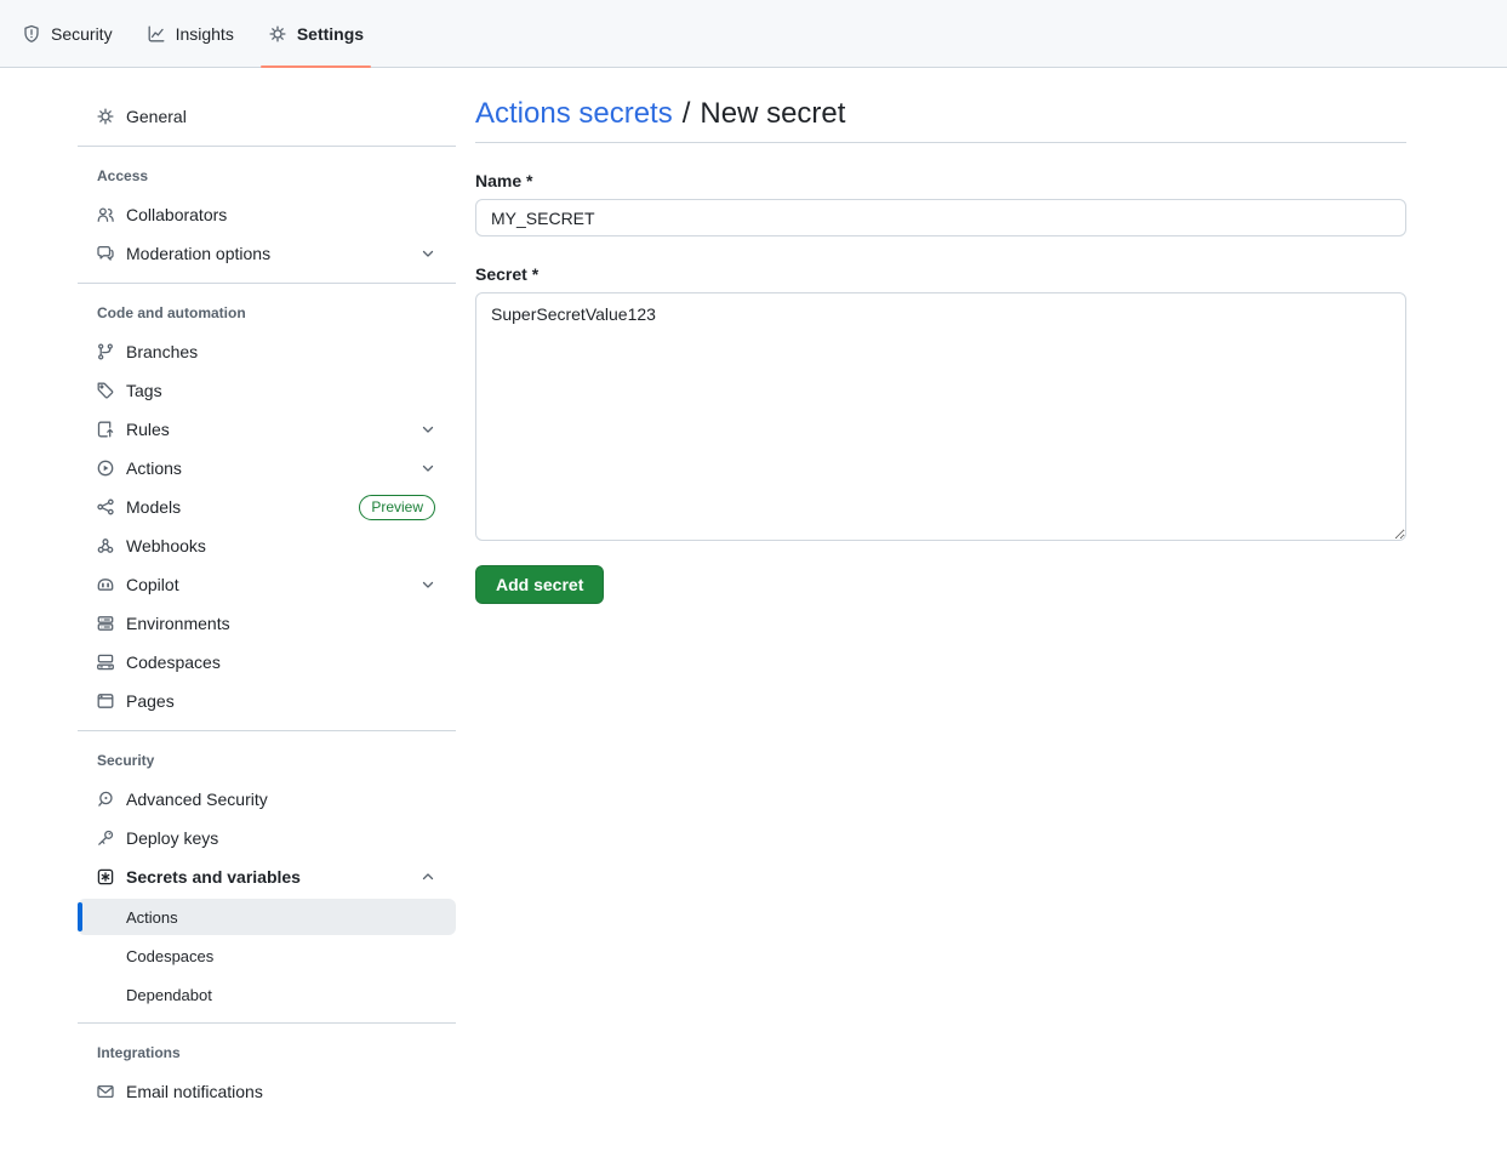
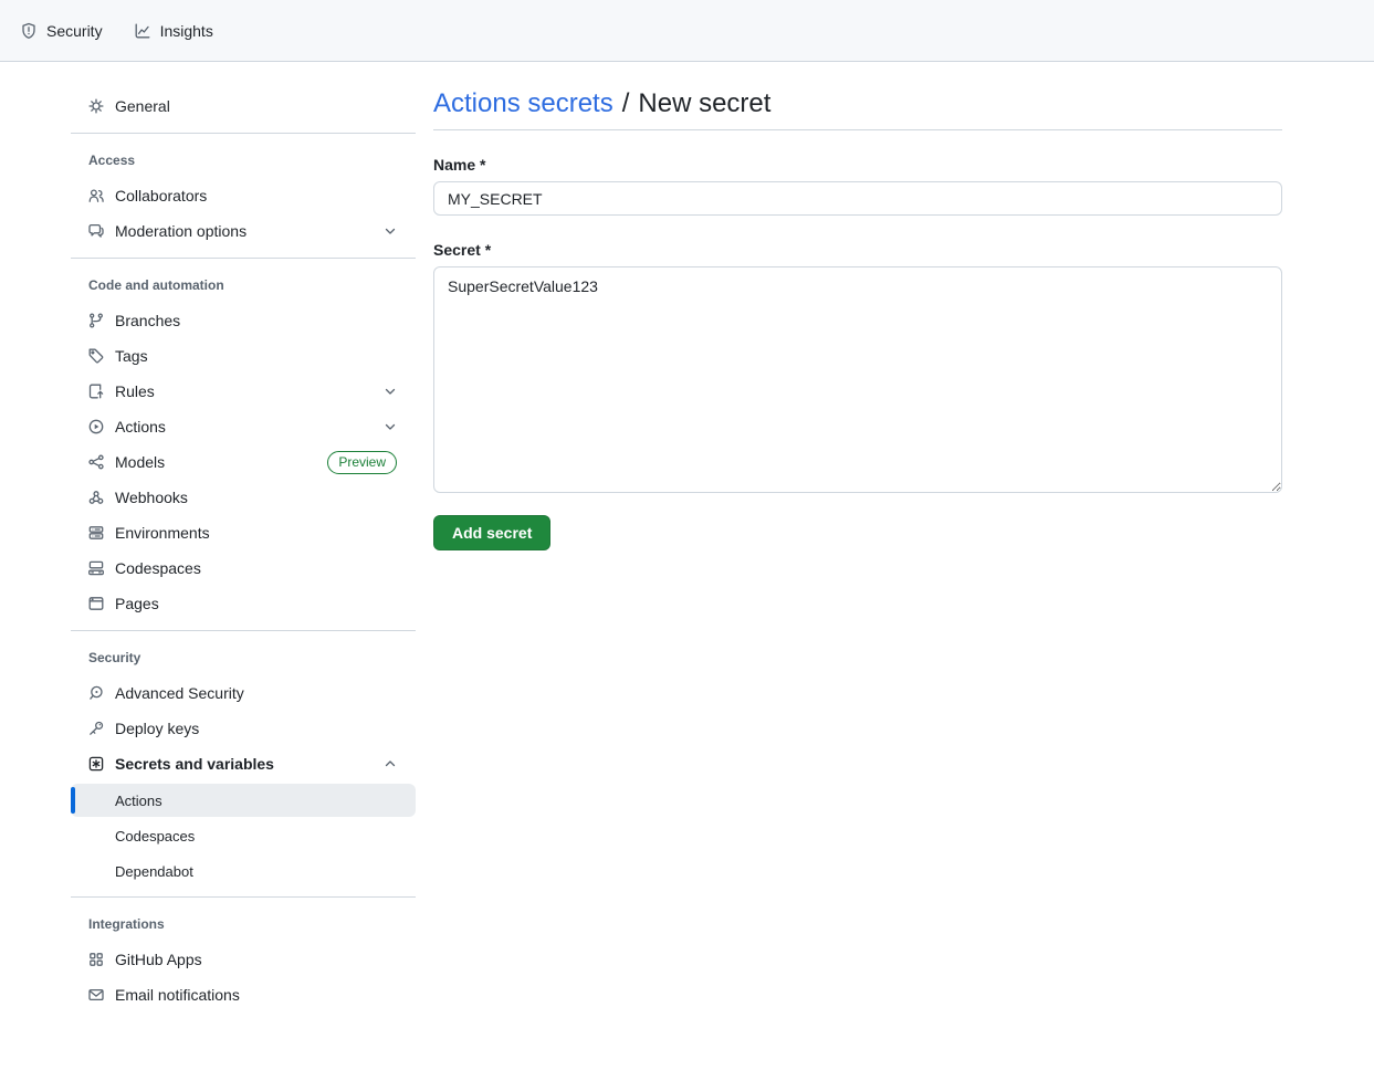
  Security
  Insights
- Settings
  General
  Access
  Collaborators
  Moderation options
  Code and automation
  Branches
  Tags
  Rules
  Actions
  Models
  Preview
  Webhooks
- Copilot
  Environments
  Codespaces
  Pages
  Security
  Advanced Security
  Deploy keys
  Secrets and variables
  Actions
  Codespaces
  Dependabot
  Integrations
+ GitHub Apps
  Email notifications
  Actions secrets
  /
  New secret
  Name *
  MY_SECRET
  Secret *
  SuperSecretValue123
  Add secret
